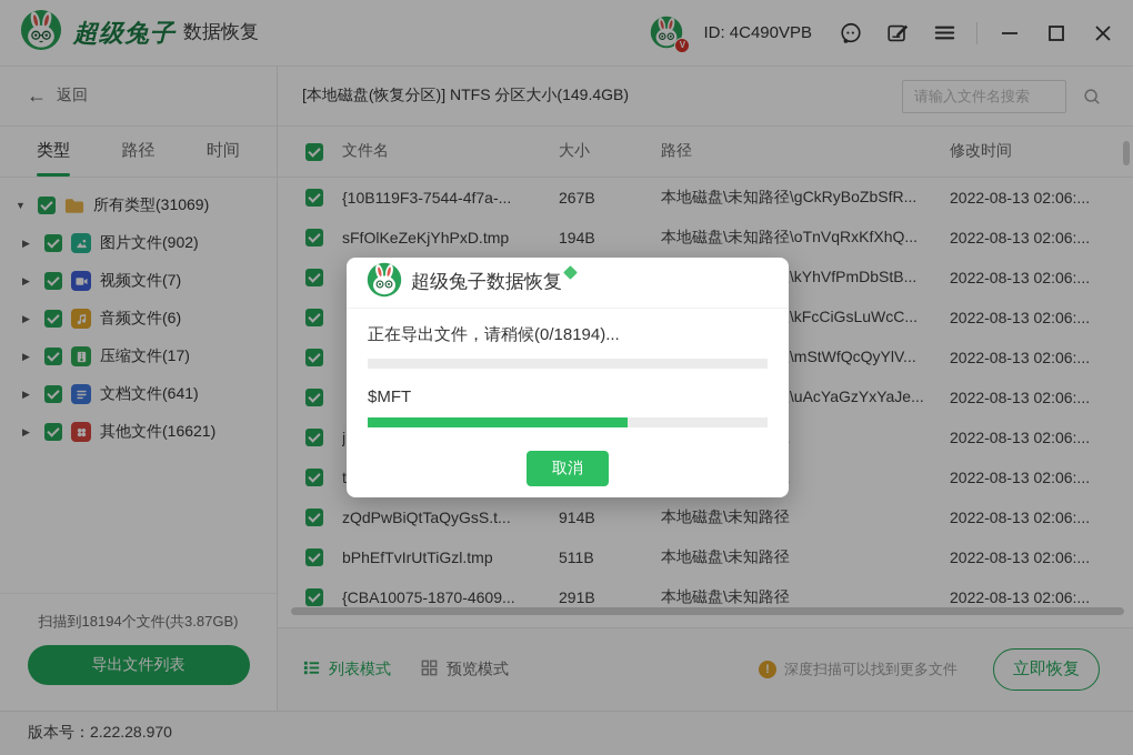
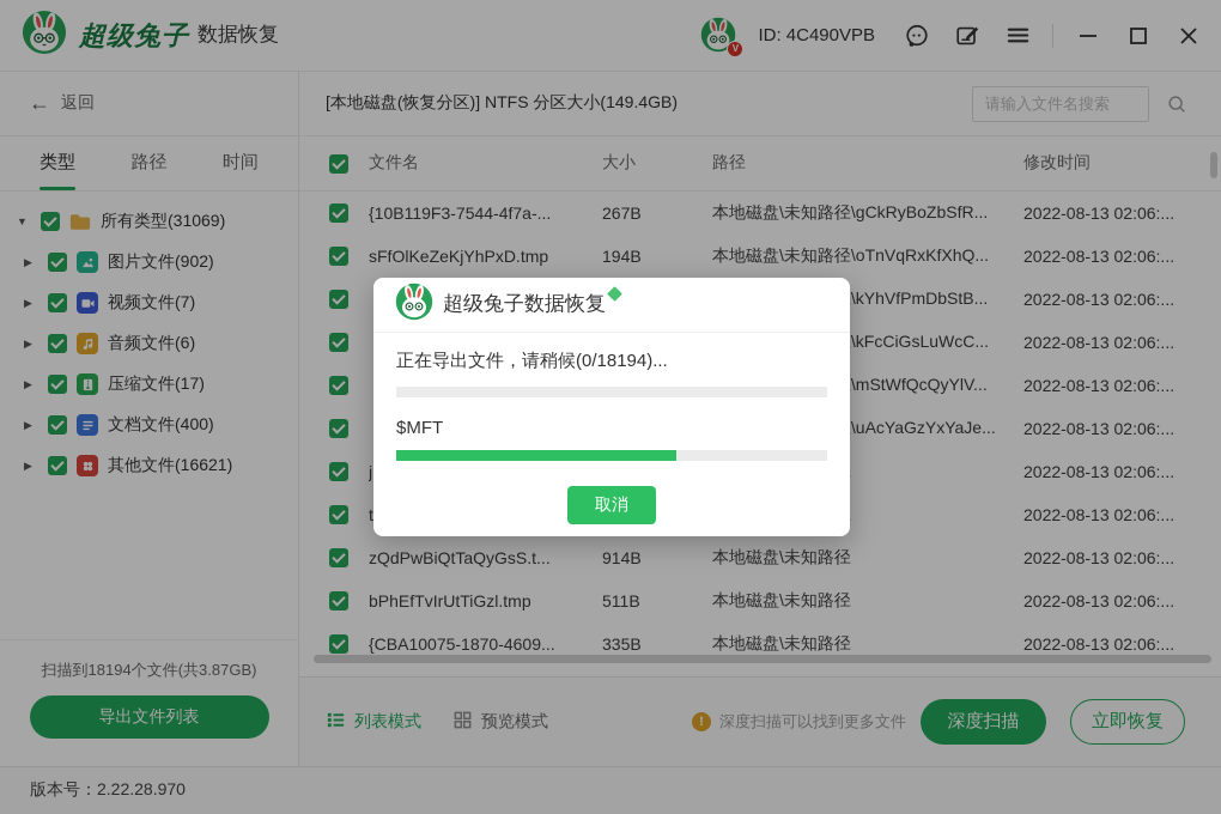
  超级兔子
  数据恢复
  V
  ID: 4C490VPB
  ←
  返回
  类型
  路径
  时间
  ▼
  所有类型(31069)
  ▶
  图片文件(902)
  ▶
  视频文件(7)
  ▶
  音频文件(6)
  ▶
  压缩文件(17)
  ▶
- 文档文件(641)
+ 文档文件(400)
  ▶
  其他文件(16621)
  扫描到18194个文件(共3.87GB)
  导出文件列表
  [本地磁盘(恢复分区)] NTFS 分区大小(149.4GB)
  请输入文件名搜索
  文件名
  大小
  路径
  修改时间
  {10B119F3-7544-4f7a-...
  267B
  本地磁盘\未知路径\gCkRyBoZbSfR...
  2022-08-13 02:06:...
  sFfOlKeZeKjYhPxD.tmp
  194B
  本地磁盘\未知路径\oTnVqRxKfXhQ...
  2022-08-13 02:06:...
  2022-08-13 02:06:...
  2022-08-13 02:06:...
  2022-08-13 02:06:...
  2022-08-13 02:06:...
  j
  2022-08-13 02:06:...
  t
  2022-08-13 02:06:...
  zQdPwBiQtTaQyGsS.t...
  914B
  本地磁盘\未知路径
  2022-08-13 02:06:...
  bPhEfTvIrUtTiGzl.tmp
  511B
  本地磁盘\未知路径
  2022-08-13 02:06:...
  {CBA10075-1870-4609...
- 291B
+ 335B
  本地磁盘\未知路径
  2022-08-13 02:06:...
  列表模式
  预览模式
  !
  深度扫描可以找到更多文件
+ 深度扫描
  立即恢复
  版本号：2.22.28.970
  超级兔子数据恢复
  正在导出文件，请稍候(0/18194)...
  $MFT
  取消
